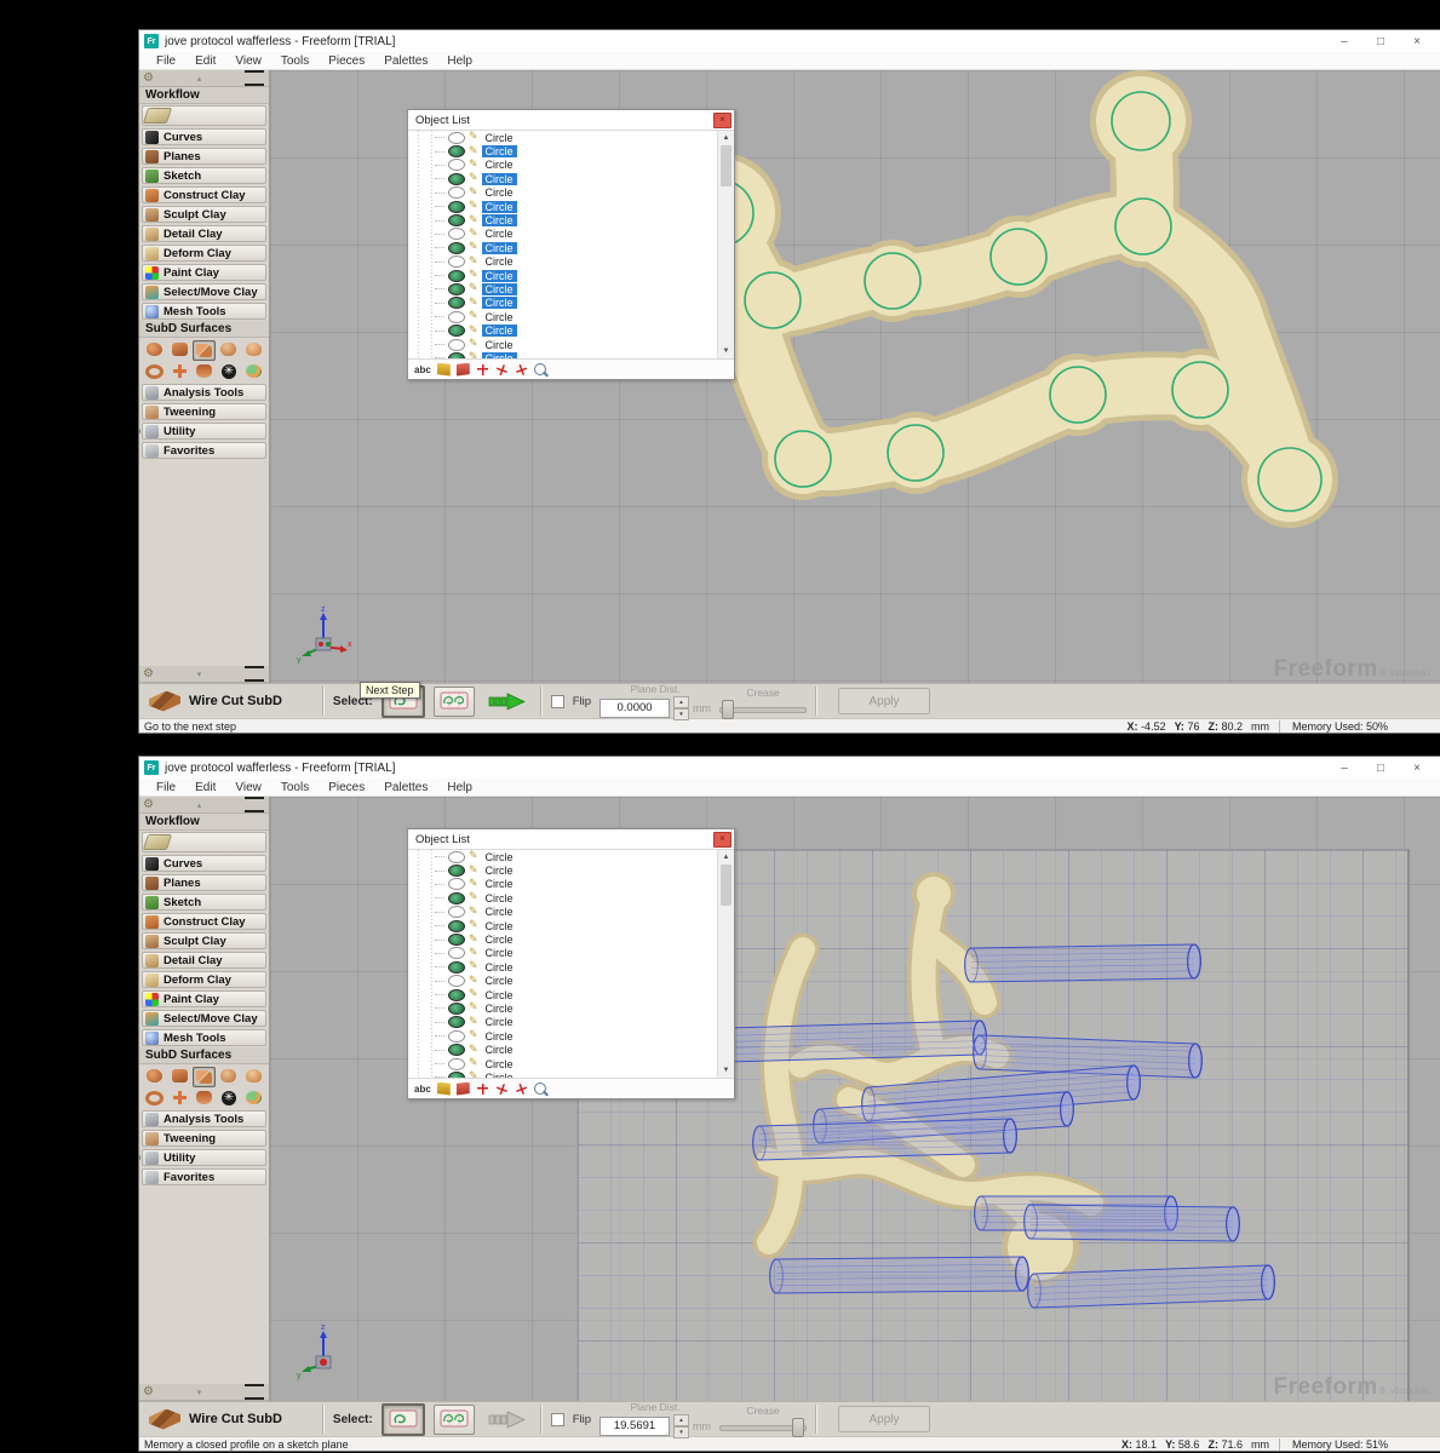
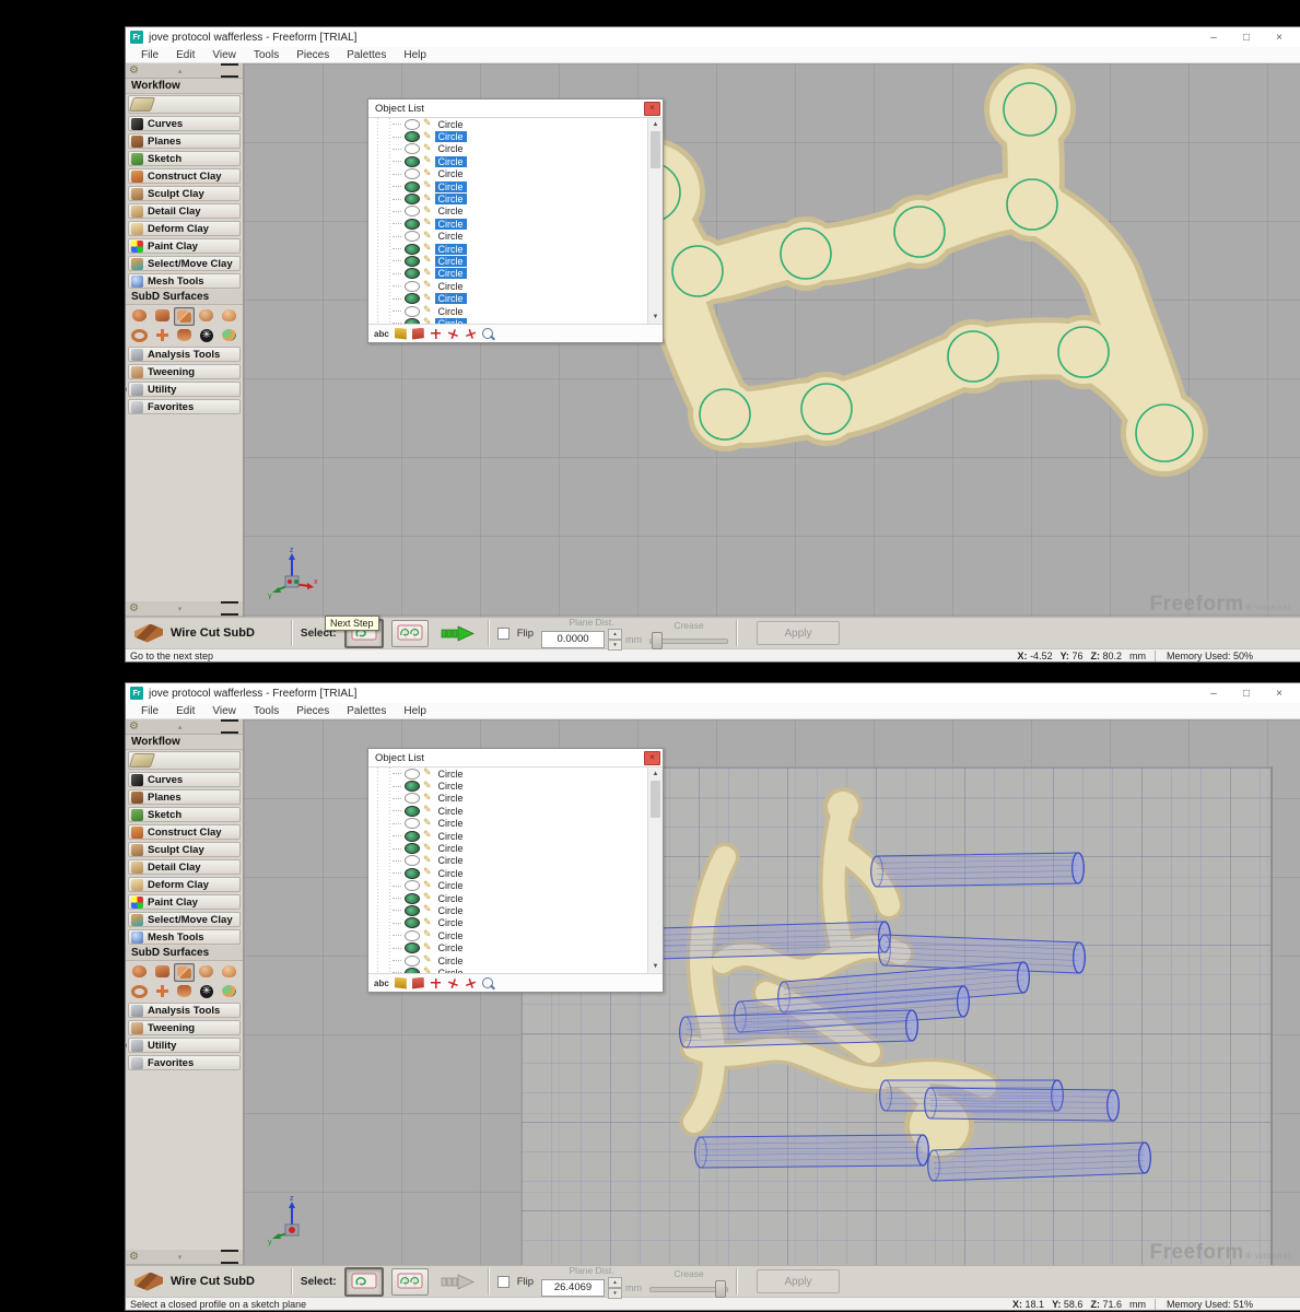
  jove protocol wafferless - Freeform [TRIAL]
  –
  □
  ×
  File
  Edit
  View
  Tools
  Pieces
  Palettes
  Help
  ⚙
  Workflow
  Curves
  Planes
  Sketch
  Construct Clay
  Sculpt Clay
  Detail Clay
  Deform Clay
  Paint Clay
  Select/Move Clay
  Mesh Tools
  SubD Surfaces
  ✳
  Analysis Tools
  Tweening
  Utility
  Favorites
  ⚙
  Freeform
  Object List
  ×
  ✎
  Circle
  ✎
  Circle
  ✎
  Circle
  ✎
  Circle
  ✎
  Circle
  ✎
  Circle
  ✎
  Circle
  ✎
  Circle
  ✎
  Circle
  ✎
  Circle
  ✎
  Circle
  ✎
  Circle
  ✎
  Circle
  ✎
  Circle
  ✎
  Circle
  ✎
  Circle
  ✎
  Circle
  abc
  Wire Cut SubD
  Select:
  Flip
  Plane Dist.
  0.0000
  mm
  Crease
  Apply
  Next Step
  Go to the next step
  X: -4.52
  Y: 76
  Z: 80.2
  mm
  Memory Used: 50%
  jove protocol wafferless - Freeform [TRIAL]
  –
  □
  ×
  File
  Edit
  View
  Tools
  Pieces
  Palettes
  Help
  ⚙
  Workflow
  Curves
  Planes
  Sketch
  Construct Clay
  Sculpt Clay
  Detail Clay
  Deform Clay
  Paint Clay
  Select/Move Clay
  Mesh Tools
  SubD Surfaces
  ✳
  Analysis Tools
  Tweening
  Utility
  Favorites
  ⚙
  Freeform
  Object List
  ×
  ✎
  Circle
  ✎
  Circle
  ✎
  Circle
  ✎
  Circle
  ✎
  Circle
  ✎
  Circle
  ✎
  Circle
  ✎
  Circle
  ✎
  Circle
  ✎
  Circle
  ✎
  Circle
  ✎
  Circle
  ✎
  Circle
  ✎
  Circle
  ✎
  Circle
  ✎
  Circle
  ✎
  Circle
  abc
  Wire Cut SubD
  Select:
  Flip
  Plane Dist.
- 19.5691
+ 26.4069
  mm
  Crease
  Apply
- Memory a closed profile on a sketch plane
+ Select a closed profile on a sketch plane
  X: 18.1
  Y: 58.6
  Z: 71.6
  mm
  Memory Used: 51%
